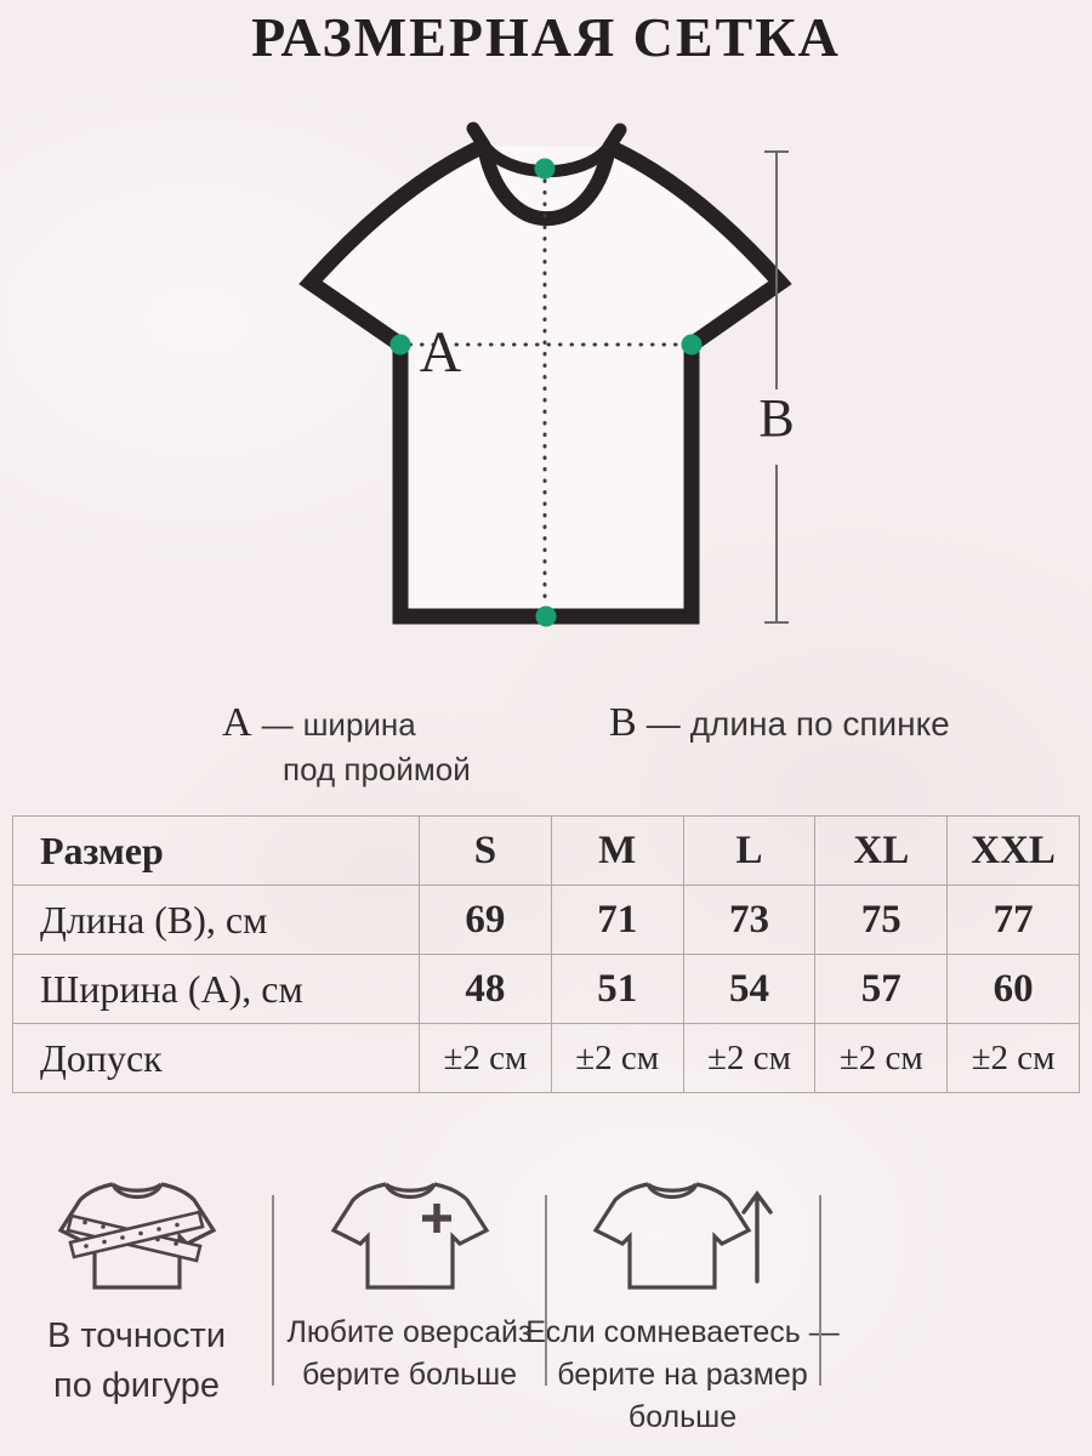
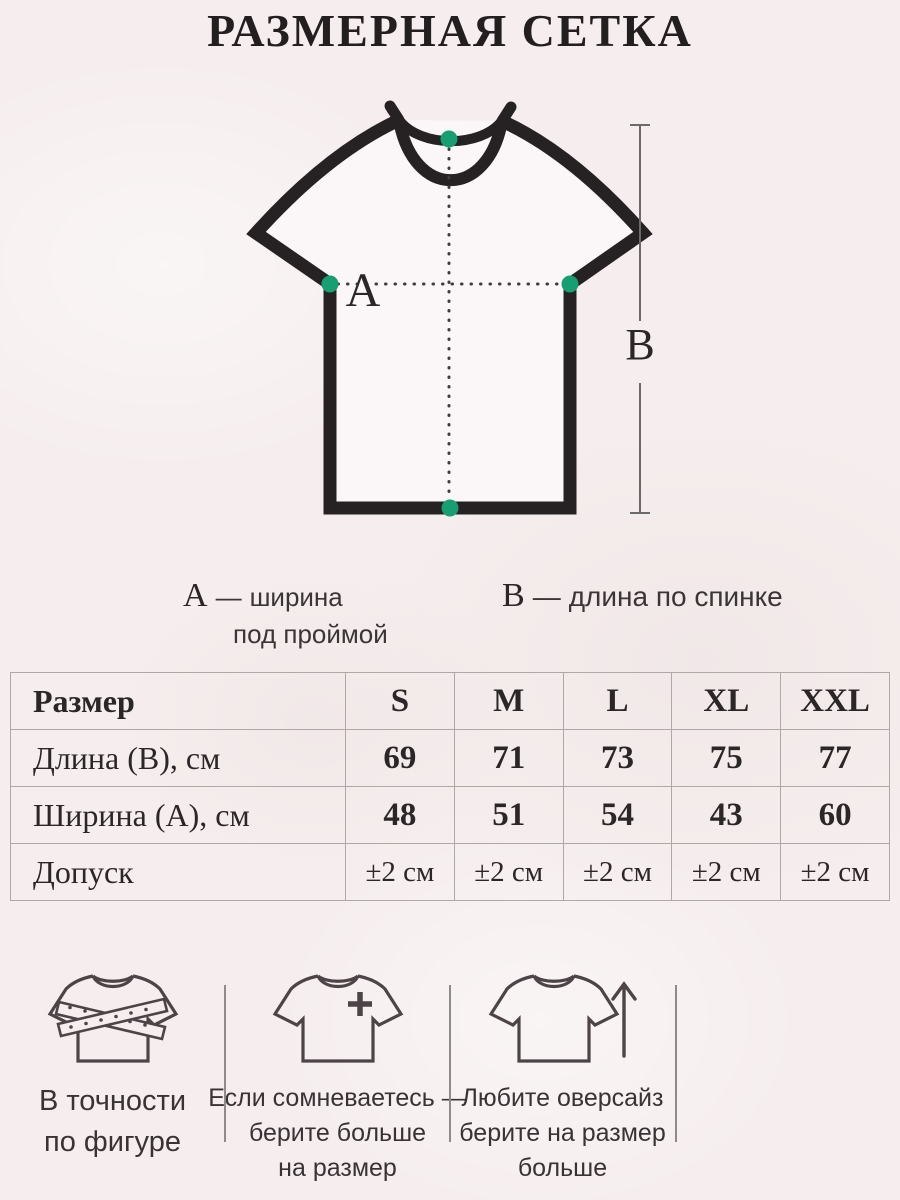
  РАЗМЕРНАЯ СЕТКА
  A
  B
  А — ширина
  под проймой
  В — длина по спинке
  Размер
  S
  M
  L
  XL
  XXL
  Длина (В), см
  69
  71
  73
  75
  77
  Ширина (А), см
  48
  51
  54
- 57
+ 43
  60
  Допуск
  ±2 см
  ±2 см
  ±2 см
  ±2 см
  ±2 см
  В точности
  по фигуре
- Любите оверсайз
+ Если сомневаетесь —
  берите больше
+ на размер
- Если сомневаетесь —
+ Любите оверсайз
  берите на размер
  больше
